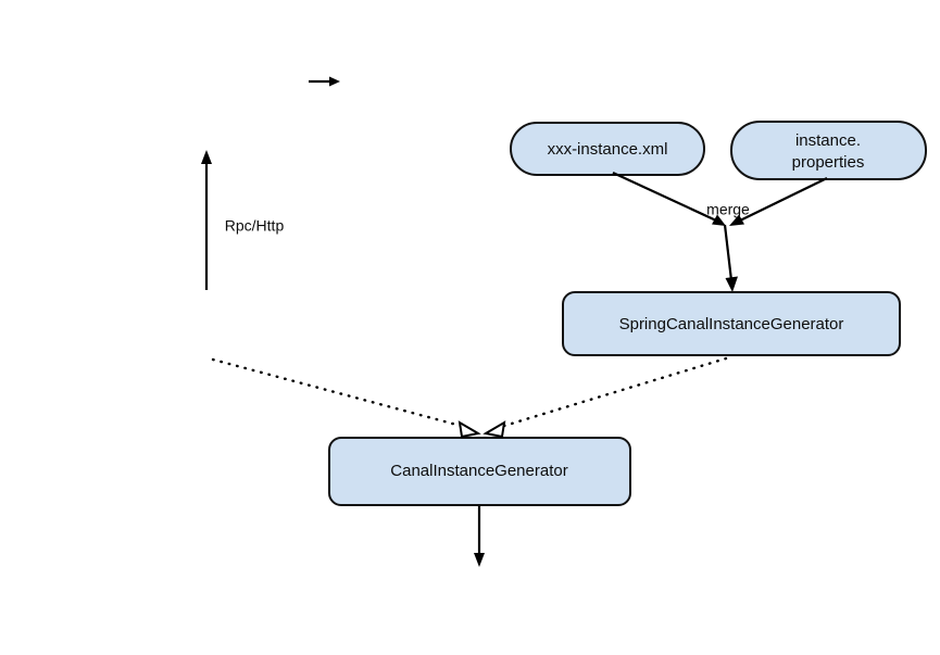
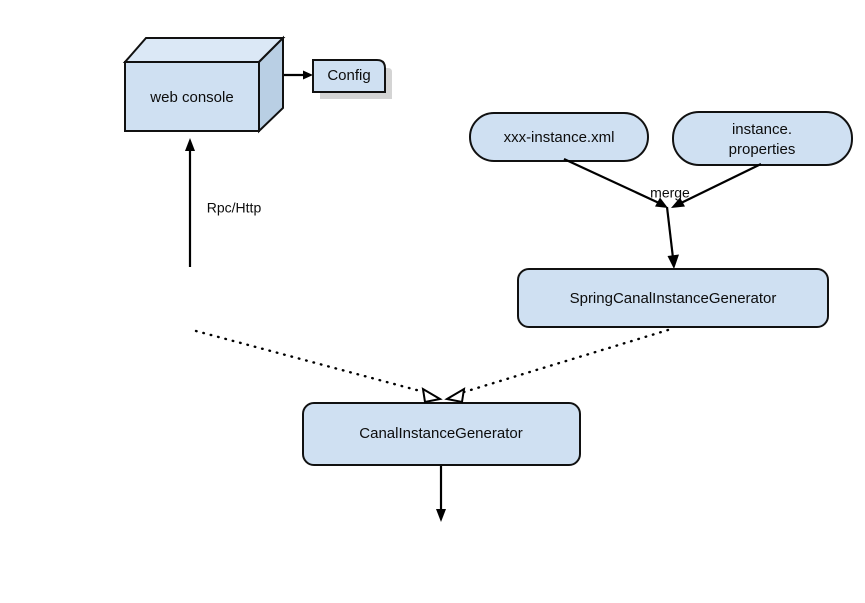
+ web console
+ Config
  xxx-instance.xml
  instance.
  properties
  merge
  Rpc/Http
  SpringCanalInstanceGenerator
  CanalInstanceGenerator
